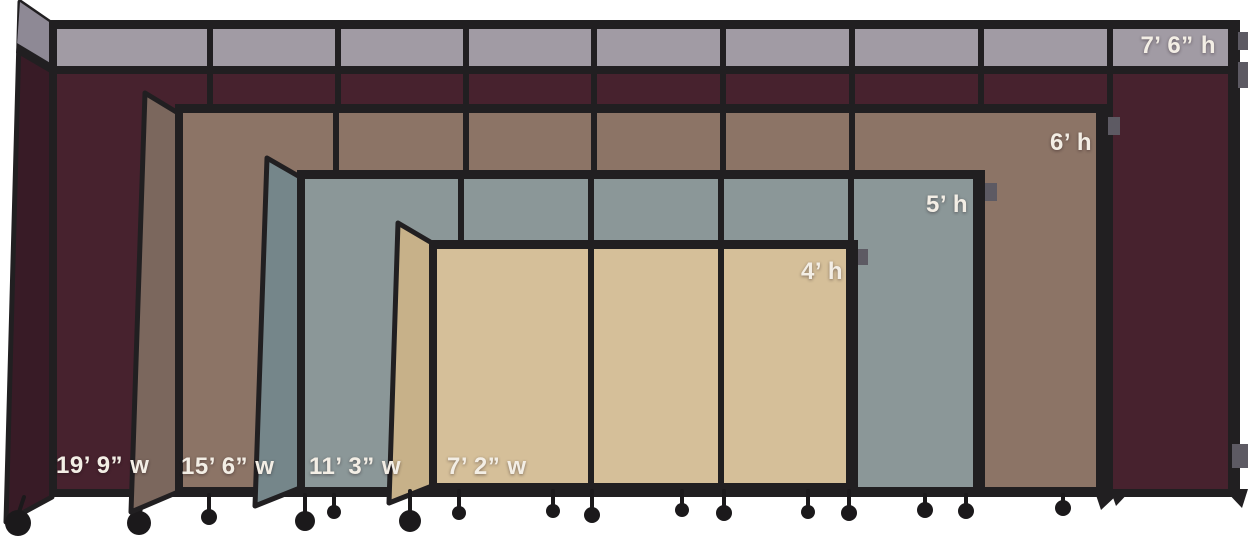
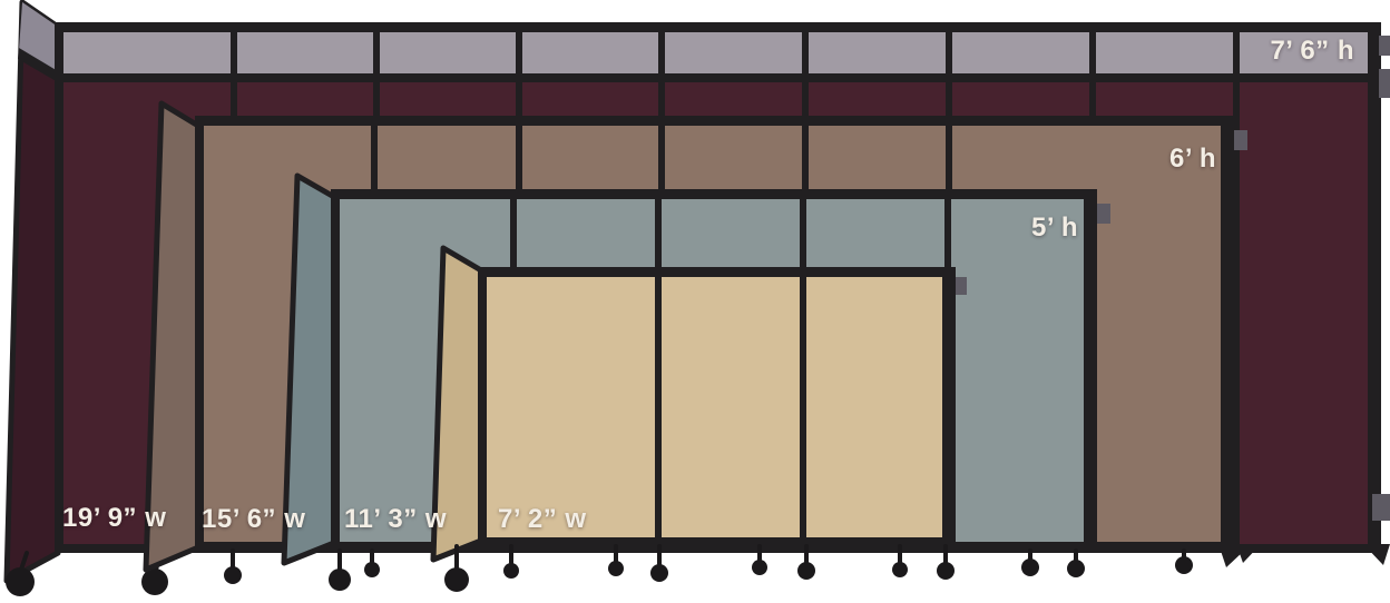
  7’ 6” h
  6’ h
  5’ h
- 4’ h
  19’ 9” w
  15’ 6” w
  11’ 3” w
  7’ 2” w
